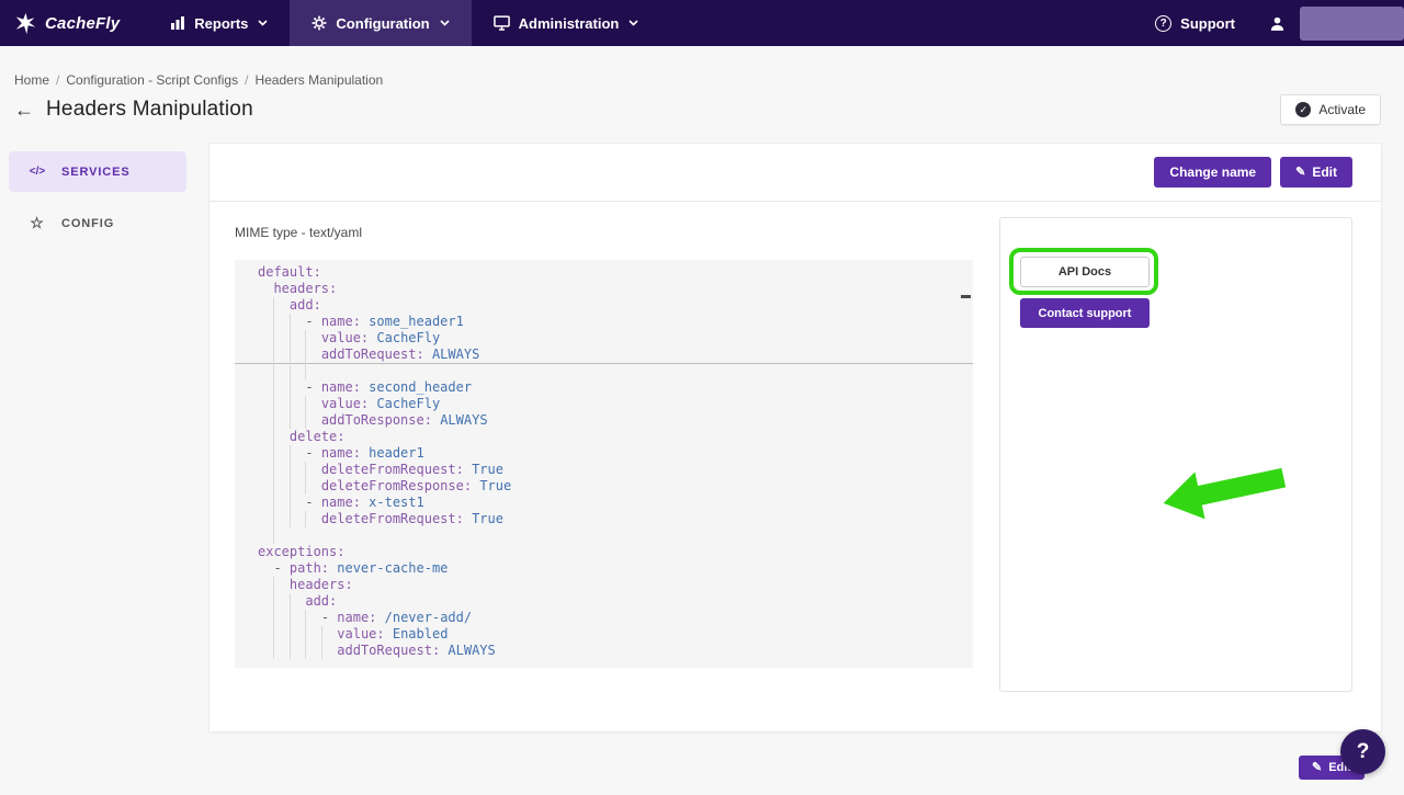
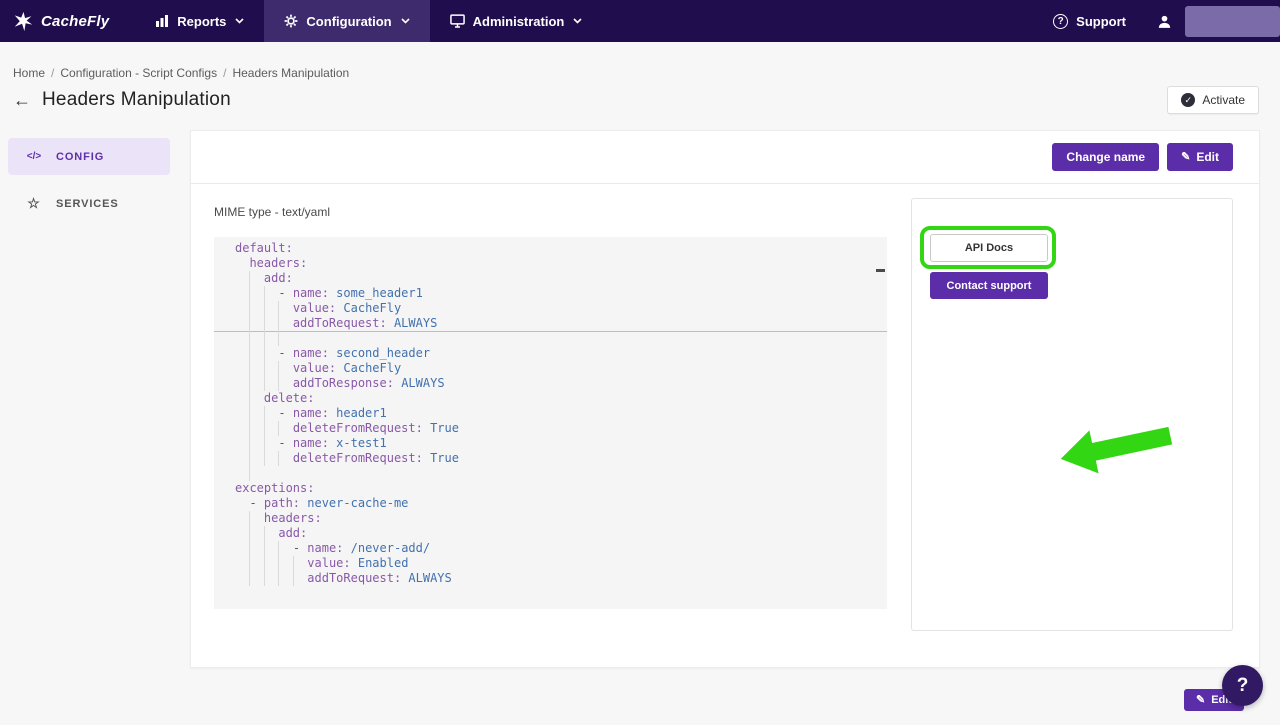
  CacheFly
  Reports
  Configuration
  Administration
  ?
  Support
  Home / Configuration - Script Configs / Headers Manipulation
  ←
  Headers Manipulation
  ✓
  Activate
  </>
- SERVICES
+ CONFIG
  ☆
- CONFIG
+ SERVICES
  Change name
  ✎
  Edit
  MIME type - text/yaml
  default:
  headers:
  add:
  - name: some_header1
  value: CacheFly
  addToRequest: ALWAYS
  - name: second_header
  value: CacheFly
  addToResponse: ALWAYS
  delete:
  - name: header1
  deleteFromRequest: True
- deleteFromResponse: True
  - name: x-test1
  deleteFromRequest: True
  exceptions:
  - path: never-cache-me
  headers:
  add:
  - name: /never-add/
  value: Enabled
  addToRequest: ALWAYS
  API Docs
  Contact support
  ✎
  Edi
  ?
